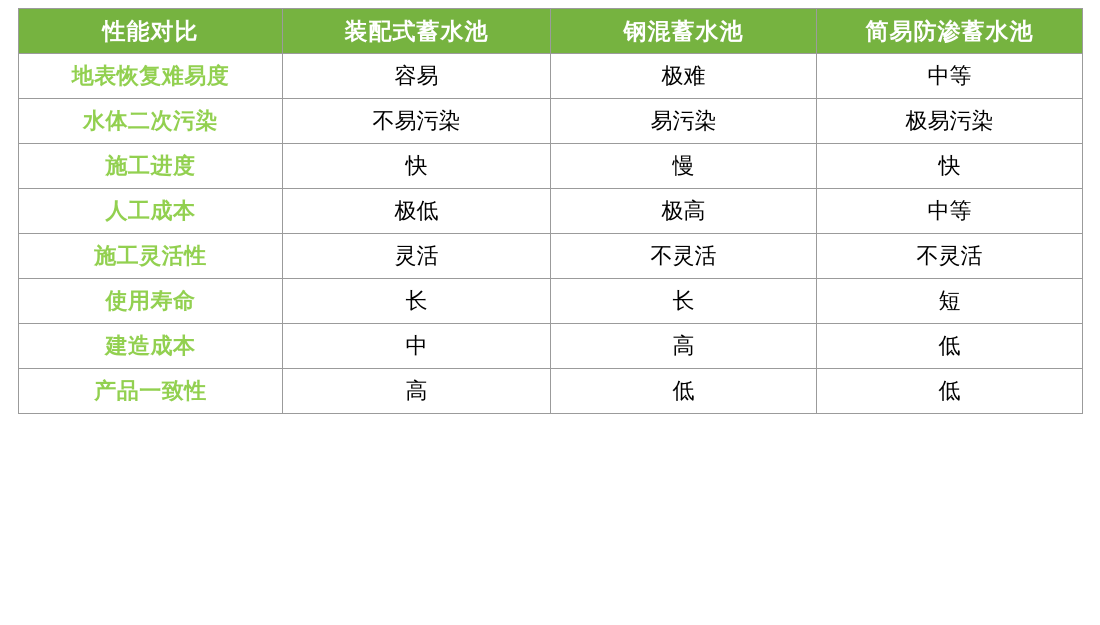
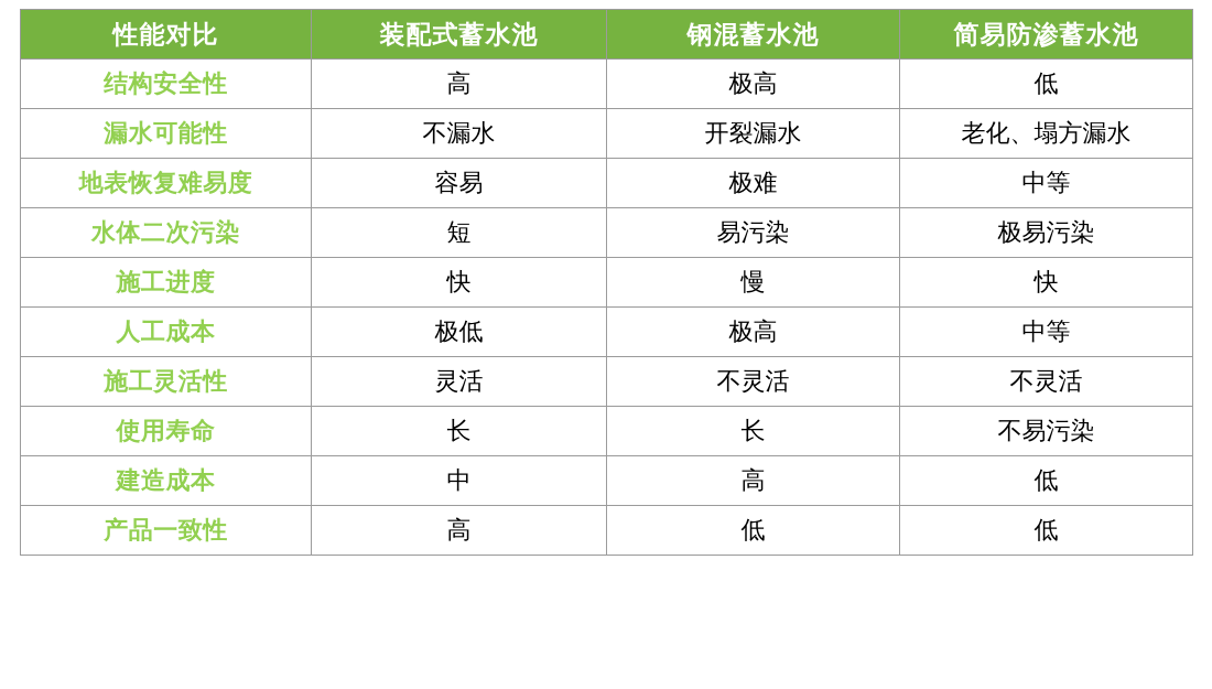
  性能对比	装配式蓄水池	钢混蓄水池	简易防渗蓄水池
+ 结构安全性	高	极高	低
+ 漏水可能性	不漏水	开裂漏水	老化、塌方漏水
  地表恢复难易度	容易	极难	中等
- 水体二次污染	不易污染	易污染	极易污染
+ 水体二次污染	短	易污染	极易污染
  施工进度	快	慢	快
  人工成本	极低	极高	中等
  施工灵活性	灵活	不灵活	不灵活
- 使用寿命	长	长	短
+ 使用寿命	长	长	不易污染
  建造成本	中	高	低
  产品一致性	高	低	低
